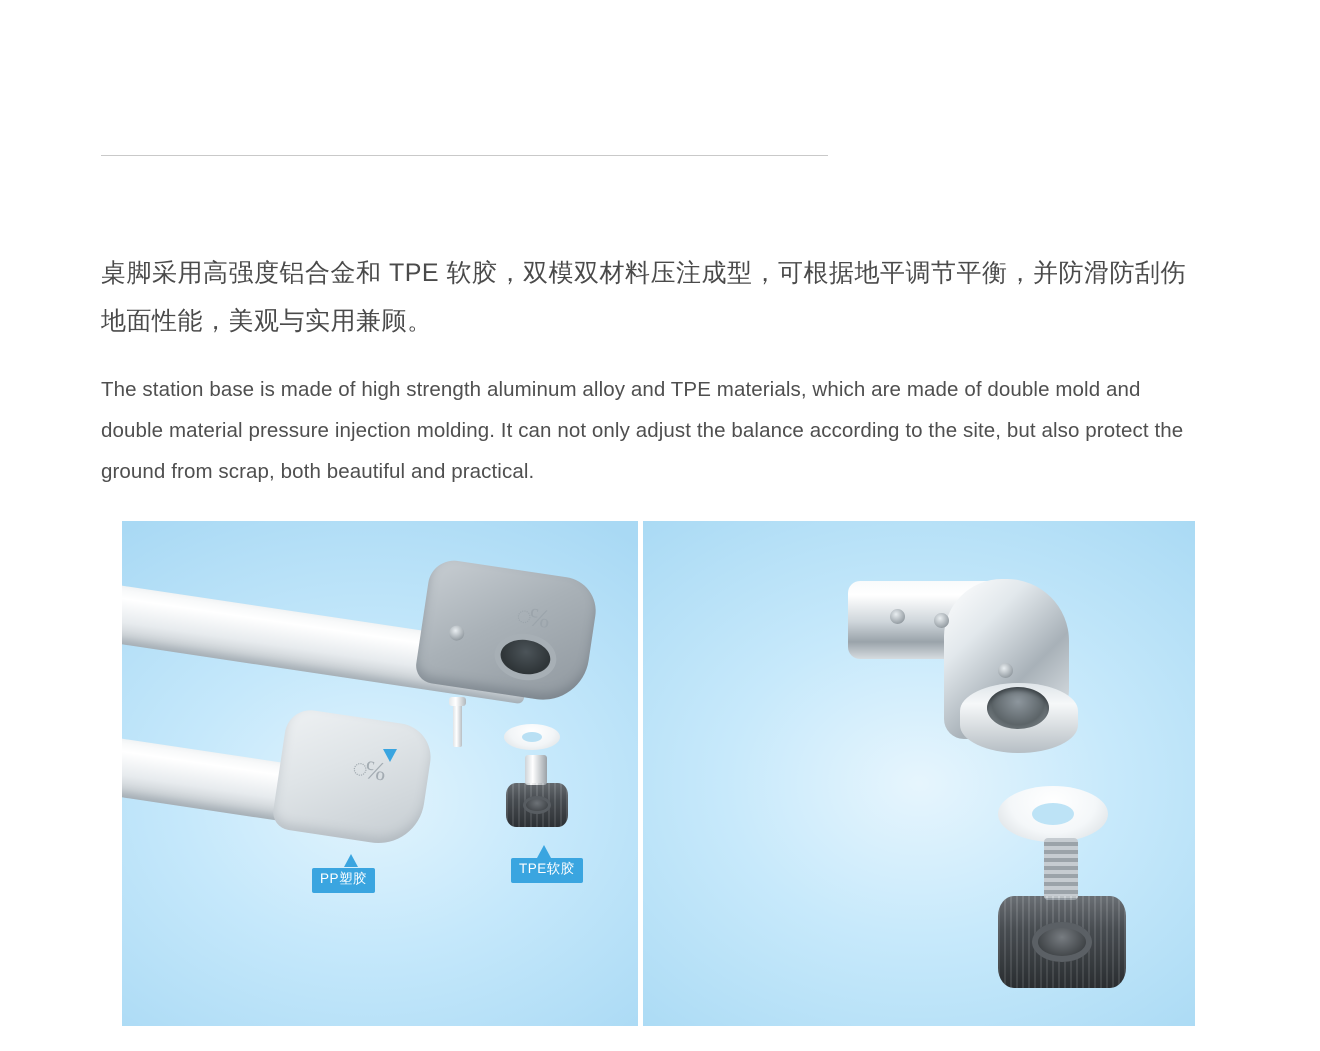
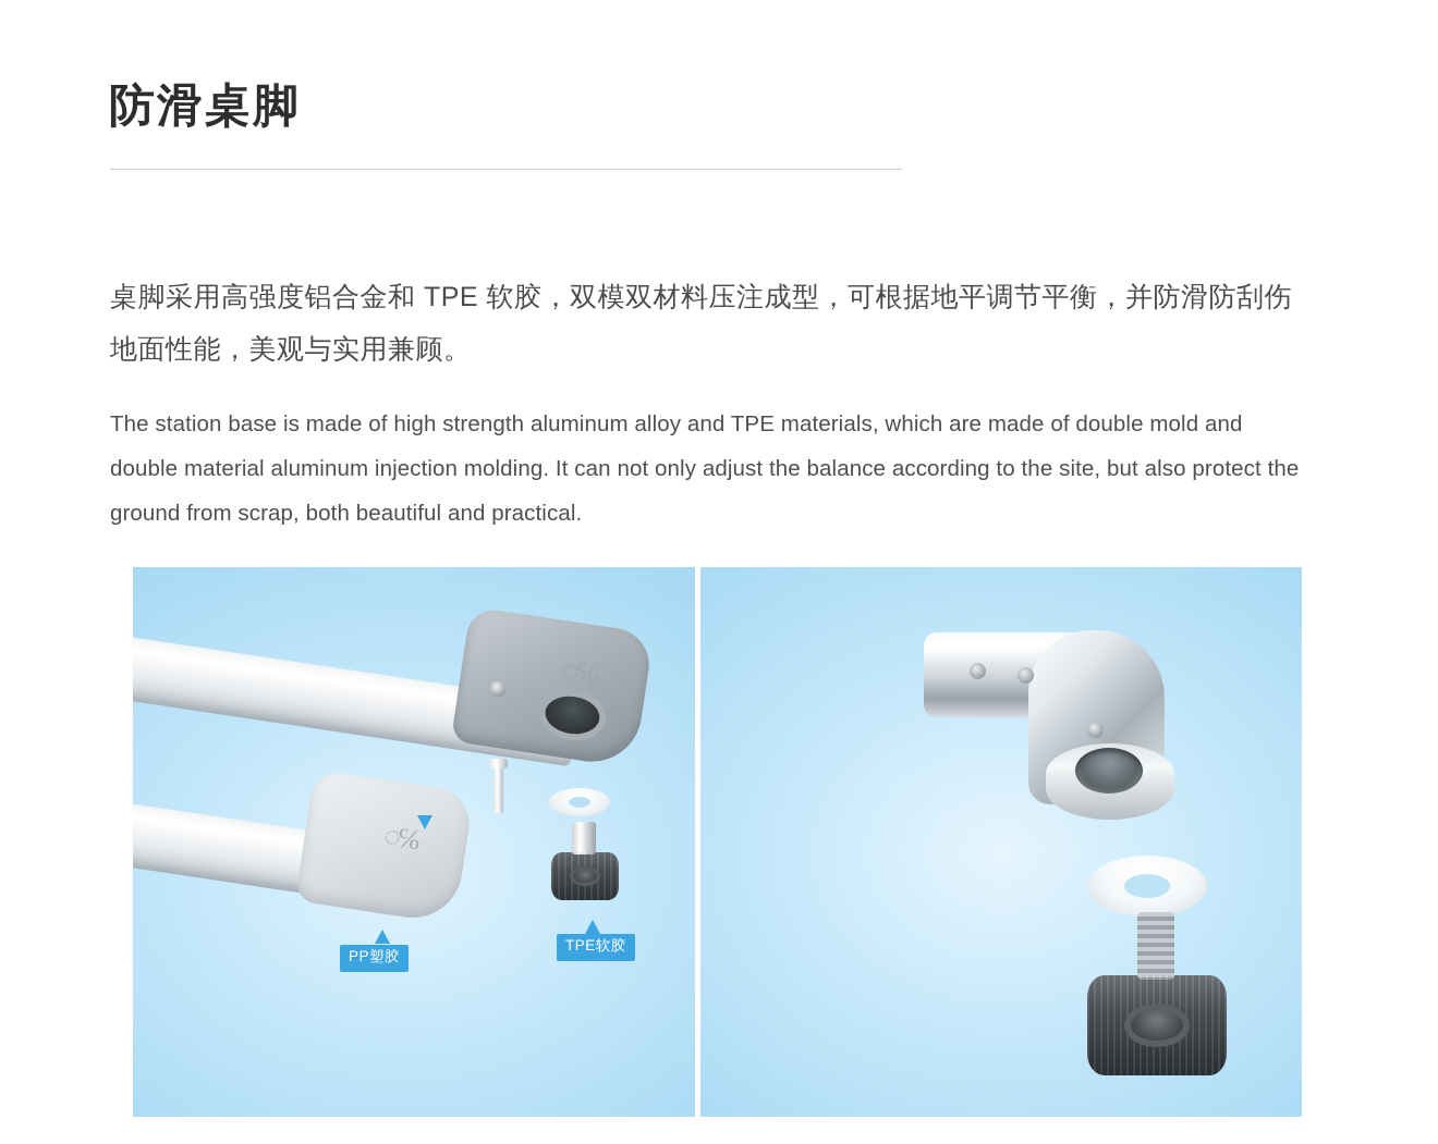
+ 防滑桌脚
  桌脚采用高强度铝合金和 TPE 软胶，双模双材料压注成型，可根据地平调节平衡，并防滑防刮伤地面性能，美观与实用兼顾。
- The station base is made of high strength aluminum alloy and TPE materials, which are made of double mold and double material pressure injection molding. It can not only adjust the balance according to the site, but also protect the ground from scrap, both beautiful and practical.
+ The station base is made of high strength aluminum alloy and TPE materials, which are made of double mold and double material aluminum injection molding. It can not only adjust the balance according to the site, but also protect the ground from scrap, both beautiful and practical.
  PP塑胶
  TPE软胶
